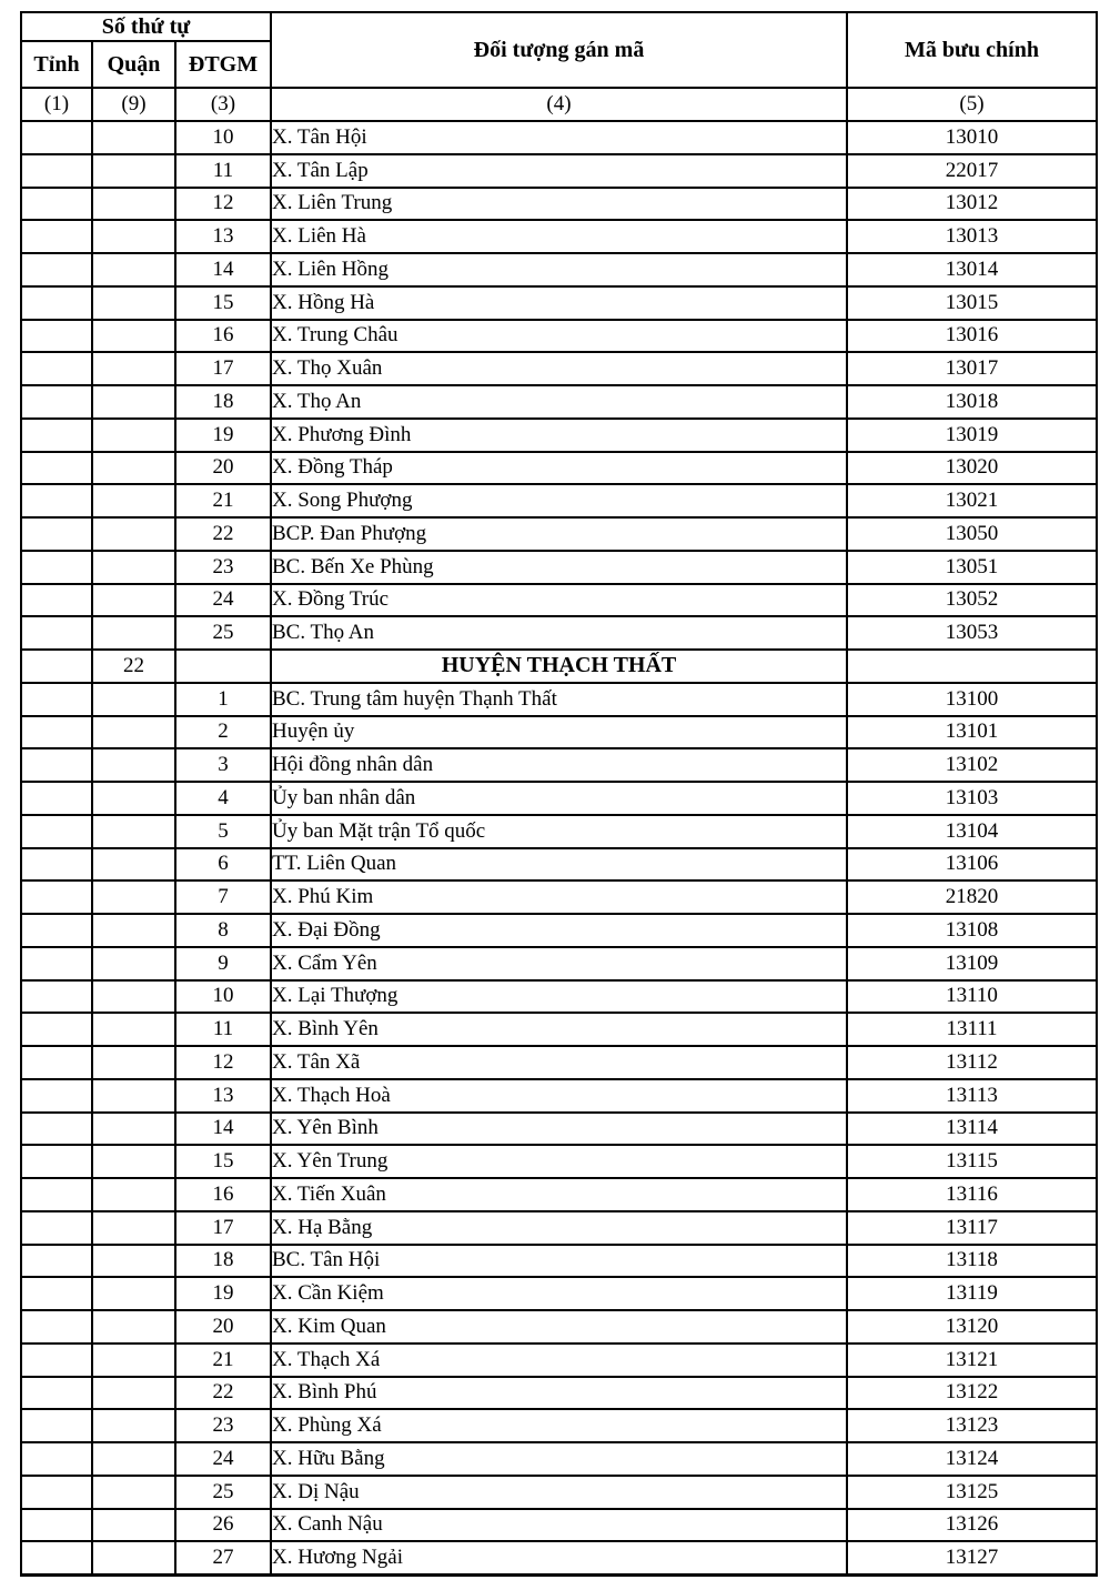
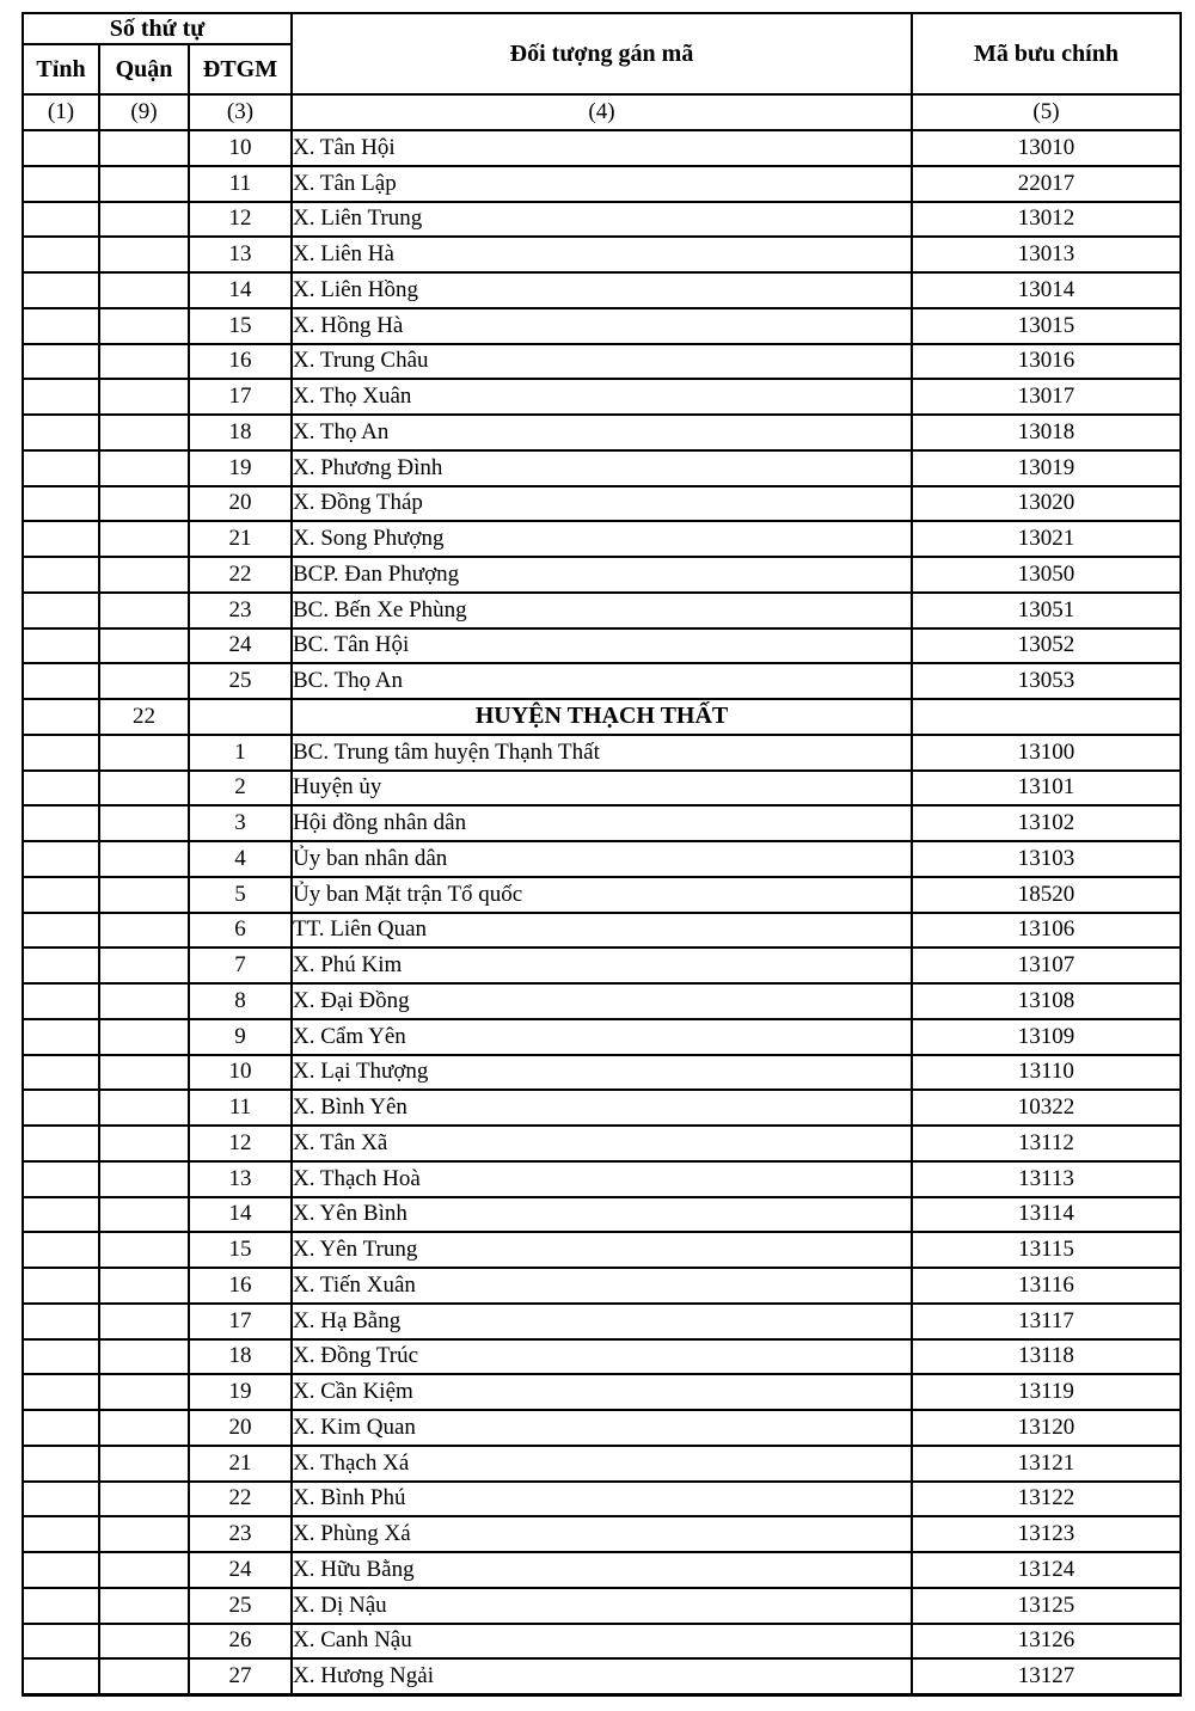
  Số thứ tự	Đối tượng gán mã	Mã bưu chính
  Tỉnh	Quận	ĐTGM
  (1)	(9)	(3)	(4)	(5)
  		10	X. Tân Hội	13010
  		11	X. Tân Lập	22017
  		12	X. Liên Trung	13012
  		13	X. Liên Hà	13013
  		14	X. Liên Hồng	13014
  		15	X. Hồng Hà	13015
  		16	X. Trung Châu	13016
  		17	X. Thọ Xuân	13017
  		18	X. Thọ An	13018
  		19	X. Phương Đình	13019
  		20	X. Đồng Tháp	13020
  		21	X. Song Phượng	13021
  		22	BCP. Đan Phượng	13050
  		23	BC. Bến Xe Phùng	13051
- 		24	X. Đồng Trúc	13052
+ 		24	BC. Tân Hội	13052
  		25	BC. Thọ An	13053
  	22		HUYỆN THẠCH THẤT
  		1	BC. Trung tâm huyện Thạnh Thất	13100
  		2	Huyện ủy	13101
  		3	Hội đồng nhân dân	13102
  		4	Ủy ban nhân dân	13103
- 		5	Ủy ban Mặt trận Tổ quốc	13104
+ 		5	Ủy ban Mặt trận Tổ quốc	18520
  		6	TT. Liên Quan	13106
- 		7	X. Phú Kim	21820
+ 		7	X. Phú Kim	13107
  		8	X. Đại Đồng	13108
  		9	X. Cẩm Yên	13109
  		10	X. Lại Thượng	13110
- 		11	X. Bình Yên	13111
+ 		11	X. Bình Yên	10322
  		12	X. Tân Xã	13112
  		13	X. Thạch Hoà	13113
  		14	X. Yên Bình	13114
  		15	X. Yên Trung	13115
  		16	X. Tiến Xuân	13116
  		17	X. Hạ Bằng	13117
- 		18	BC. Tân Hội	13118
+ 		18	X. Đồng Trúc	13118
  		19	X. Cần Kiệm	13119
  		20	X. Kim Quan	13120
  		21	X. Thạch Xá	13121
  		22	X. Bình Phú	13122
  		23	X. Phùng Xá	13123
  		24	X. Hữu Bằng	13124
  		25	X. Dị Nậu	13125
  		26	X. Canh Nậu	13126
  		27	X. Hương Ngải	13127
